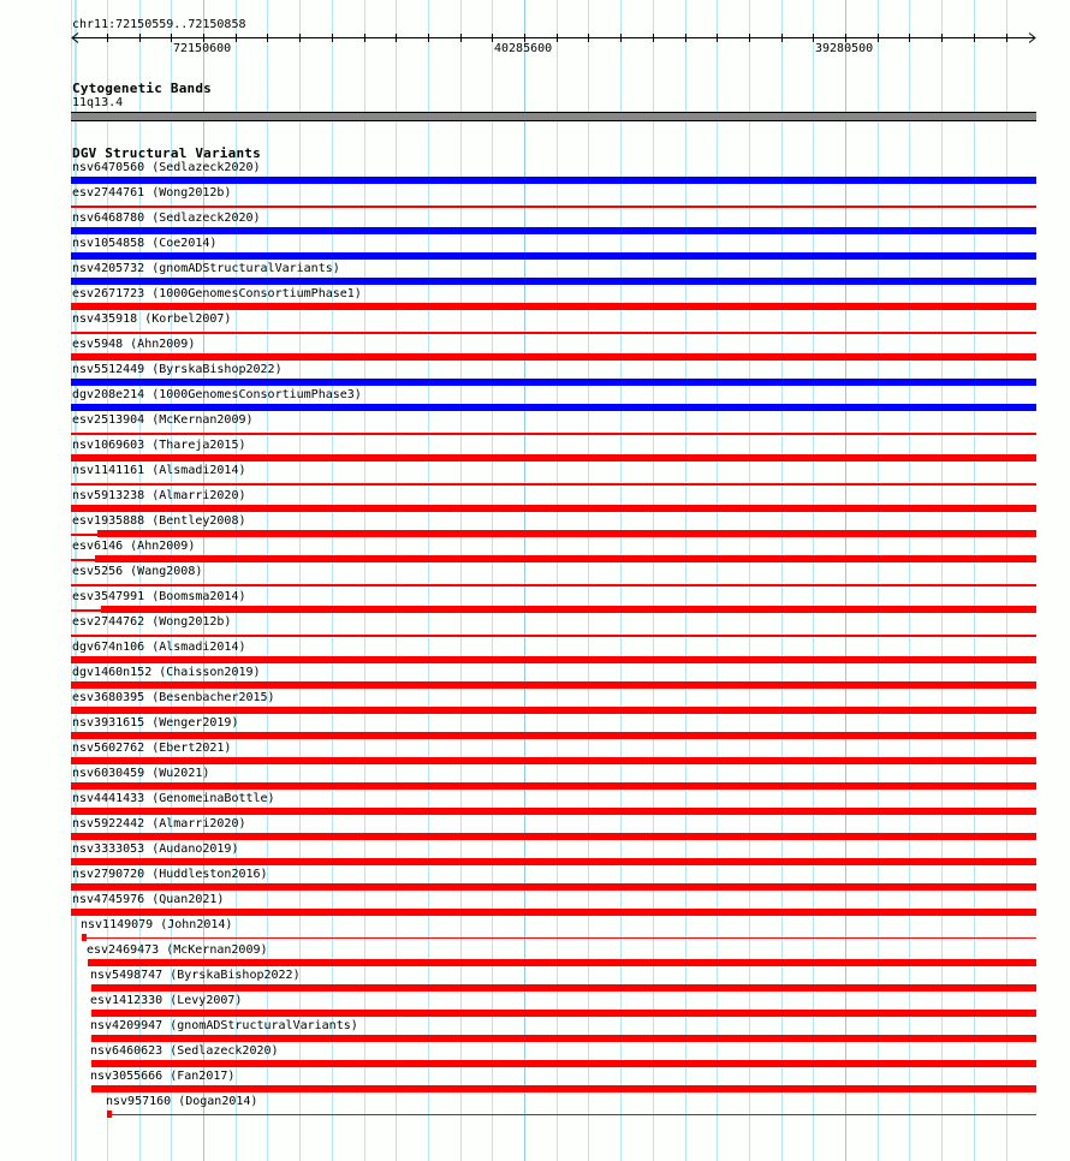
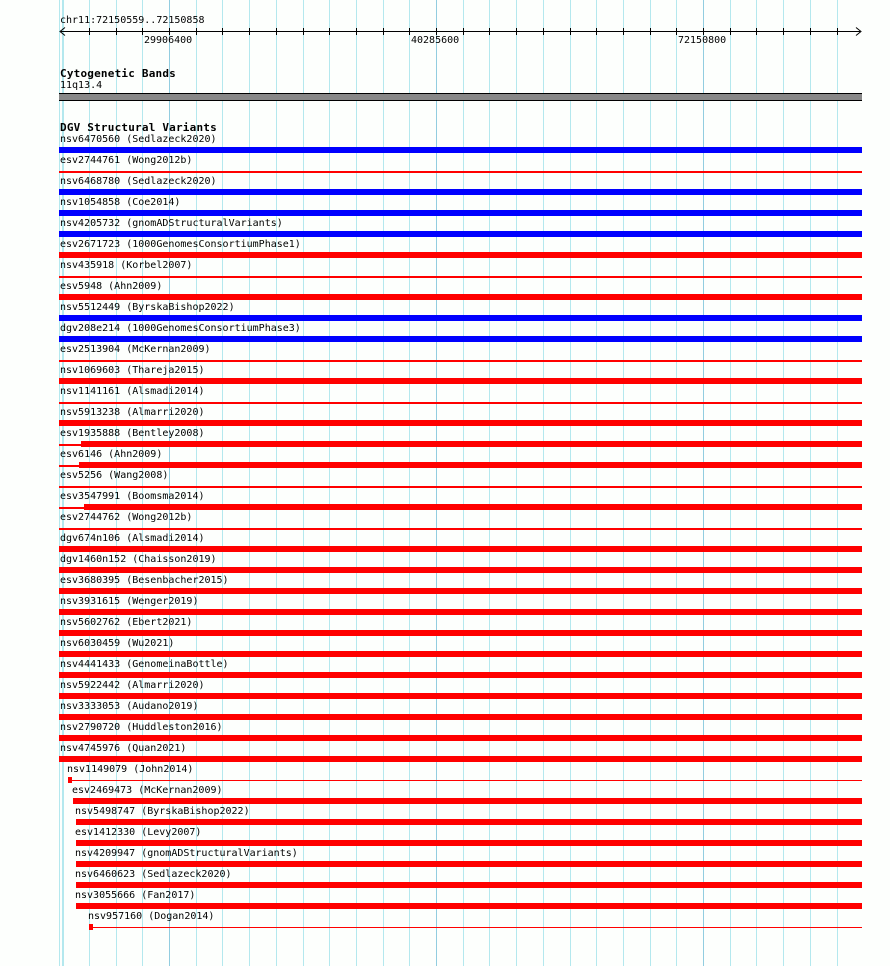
  chr11:72150559..72150858
- 72150600
+ 29906400
  40285600
- 39280500
+ 72150800
  Cytogenetic Bands
  11q13.4
  DGV Structural Variants
  nsv6470560 (Sedlazeck2020)
  esv2744761 (Wong2012b)
  nsv6468780 (Sedlazeck2020)
  nsv1054858 (Coe2014)
  nsv4205732 (gnomADStructuralVariants)
  esv2671723 (1000GenomesConsortiumPhase1)
  nsv435918 (Korbel2007)
  esv5948 (Ahn2009)
  nsv5512449 (ByrskaBishop2022)
  dgv208e214 (1000GenomesConsortiumPhase3)
  esv2513904 (McKernan2009)
  nsv1069603 (Thareja2015)
  nsv1141161 (Alsmadi2014)
  nsv5913238 (Almarri2020)
  esv1935888 (Bentley2008)
  esv6146 (Ahn2009)
  esv5256 (Wang2008)
  esv3547991 (Boomsma2014)
  esv2744762 (Wong2012b)
  dgv674n106 (Alsmadi2014)
  dgv1460n152 (Chaisson2019)
  esv3680395 (Besenbacher2015)
  nsv3931615 (Wenger2019)
  nsv5602762 (Ebert2021)
  nsv6030459 (Wu2021)
  nsv4441433 (GenomeinaBottle)
  nsv5922442 (Almarri2020)
  nsv3333053 (Audano2019)
  nsv2790720 (Huddleston2016)
  nsv4745976 (Quan2021)
  nsv1149079 (John2014)
  esv2469473 (McKernan2009)
  nsv5498747 (ByrskaBishop2022)
  esv1412330 (Levy2007)
  nsv4209947 (gnomADStructuralVariants)
  nsv6460623 (Sedlazeck2020)
  nsv3055666 (Fan2017)
  nsv957160 (Dogan2014)
